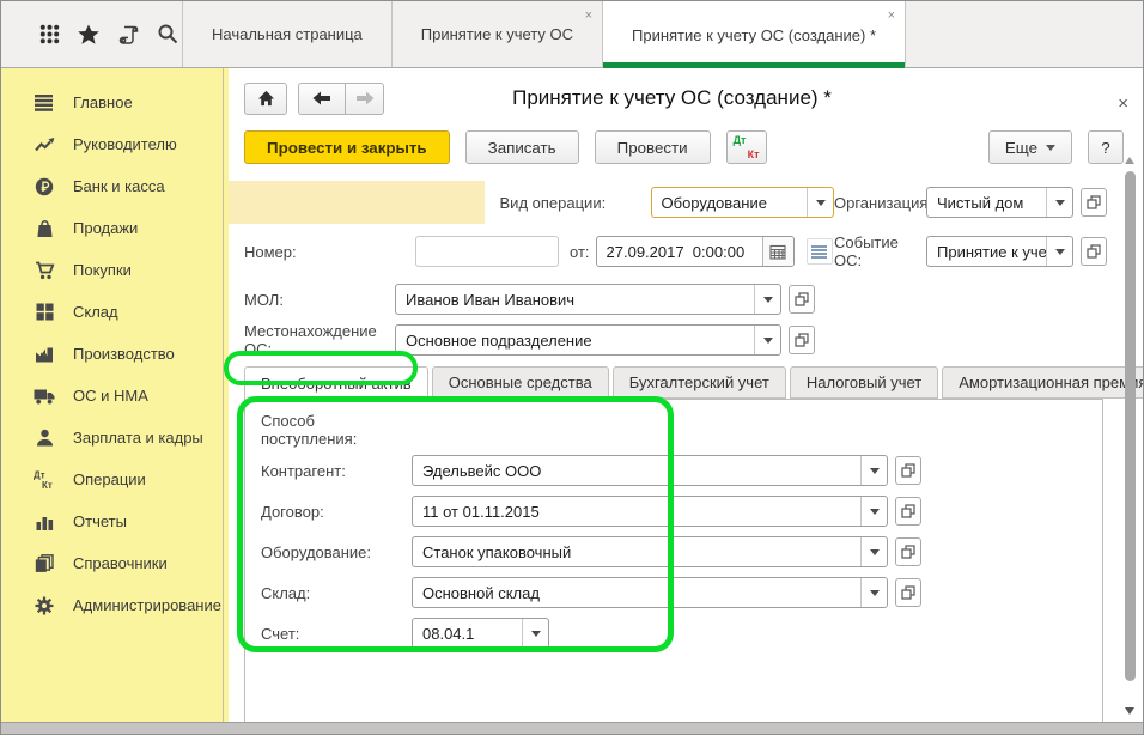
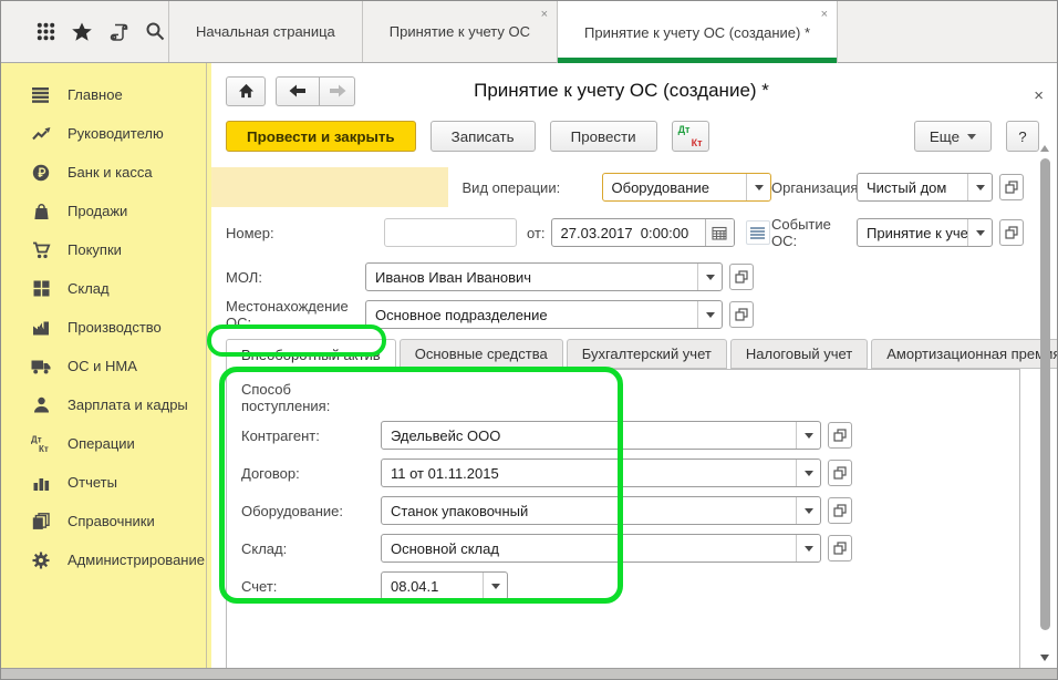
  Начальная страница
  Принятие к учету ОС
  ×
  Принятие к учету ОС (создание) *
  ×
  Главное
  Руководителю
  Банк и касса
  Продажи
  Покупки
  Склад
  Производство
  ОС и НМА
  Зарплата и кадры
  Дт
  Кт
  Операции
  Отчеты
  Справочники
  Администрирование
  Принятие к учету ОС (создание) *
  ×
  Провести и закрыть
  Записать
  Провести
  Дт
  Кт
  Еще
  ?
  Вид операции:
  Оборудование
  Организация
  Чистый дом
  Номер:
  от:
- 27.09.2017 0:00:00
+ 27.03.2017 0:00:00
  Событие ОС:
  Принятие к уче
  МОЛ:
  Иванов Иван Иванович
  Местонахождение ОС:
  Основное подразделение
  Внеоборотный актив
  Основные средства
  Бухгалтерский учет
  Налоговый учет
  Амортизационная прея
  Способ поступления:
  Контрагент:
  Эдельвейс ООО
  Договор:
  11 от 01.11.2015
  Оборудование:
  Станок упаковочный
  Склад:
  Основной склад
  Счет:
  08.04.1
